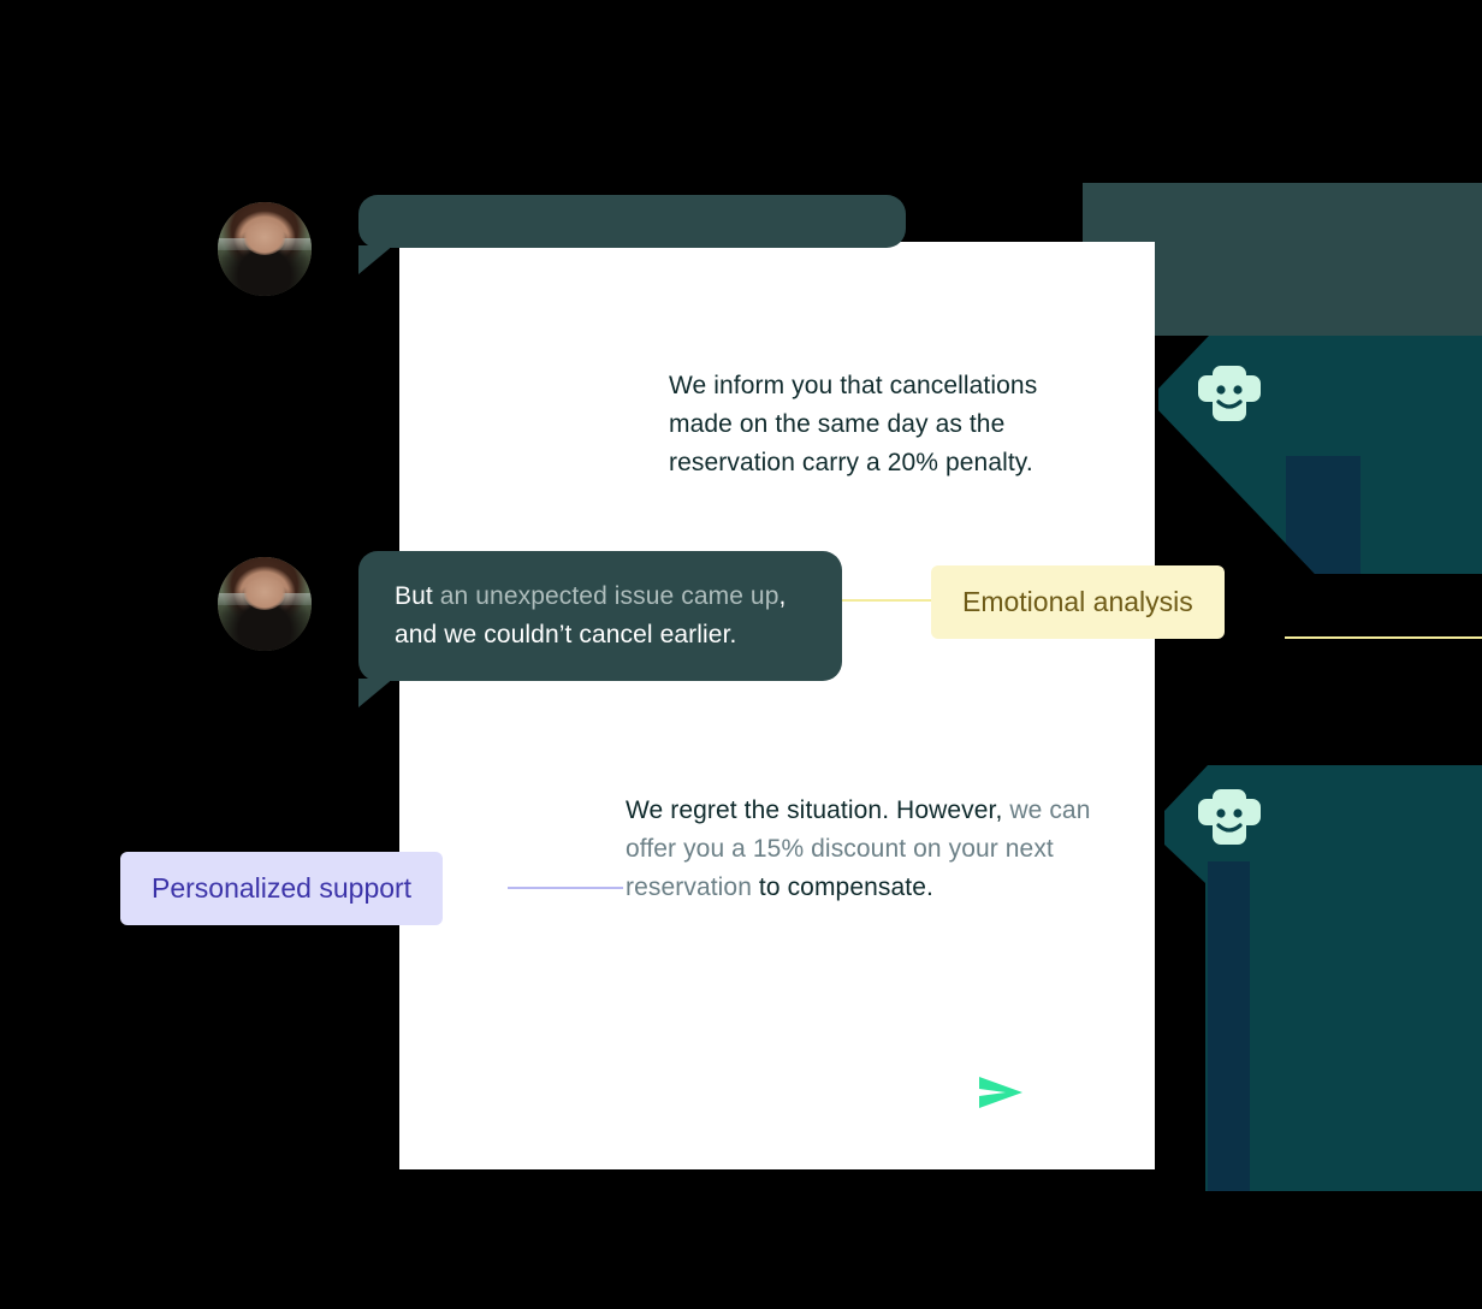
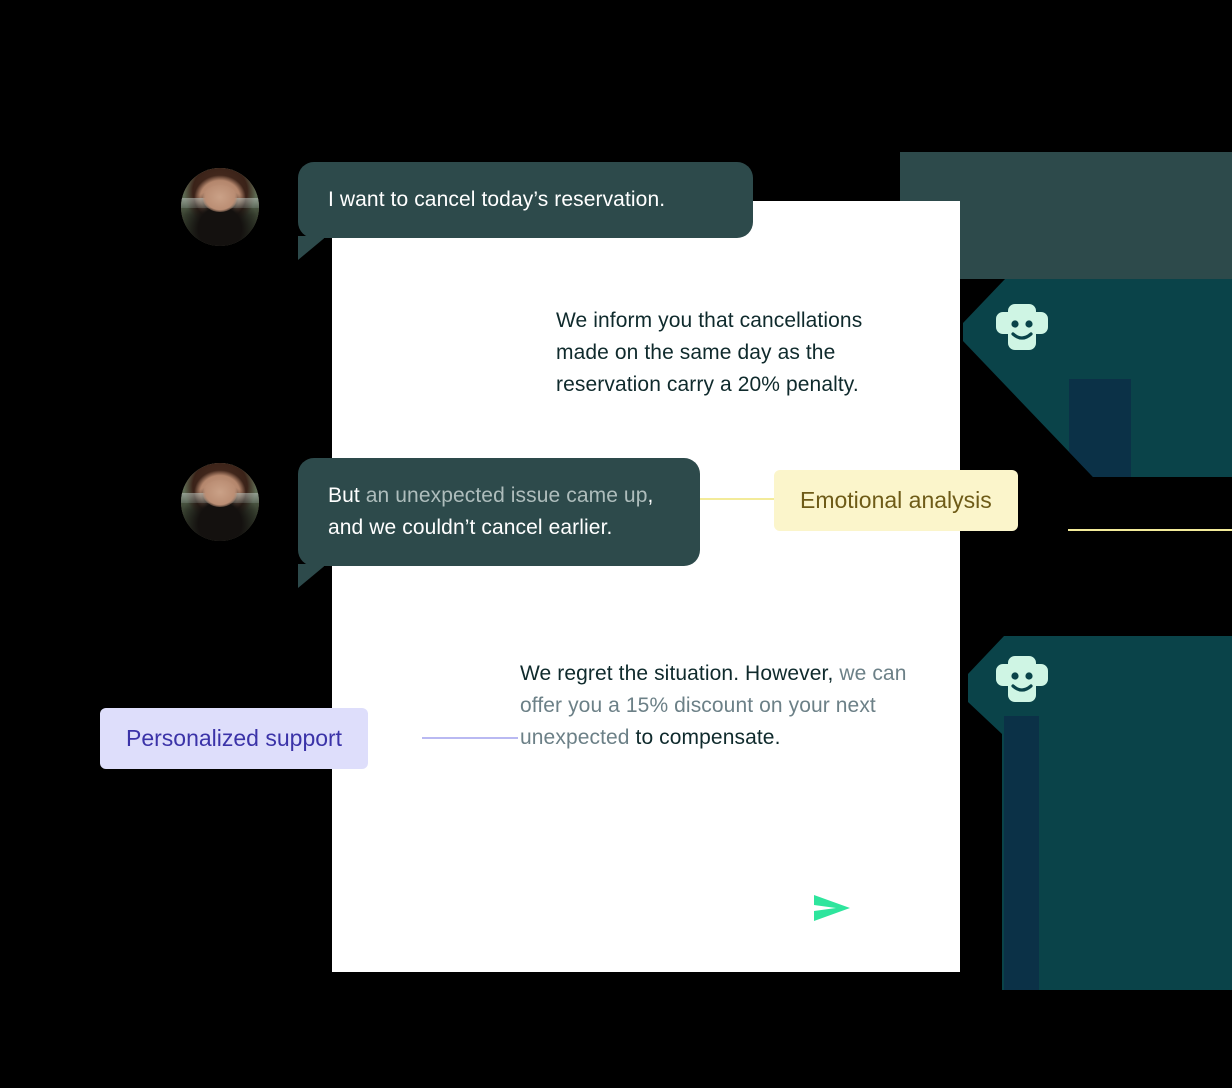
+ I want to cancel today’s reservation.
  We inform you that cancellations made on the same day as the reservation carry a 20% penalty.
  But an unexpected issue came up, and we couldn’t cancel earlier.
- We regret the situation. However, we can offer you a 15% discount on your next reservation to compensate.
+ We regret the situation. However, we can offer you a 15% discount on your next unexpected to compensate.
  Emotional analysis
  Personalized support
